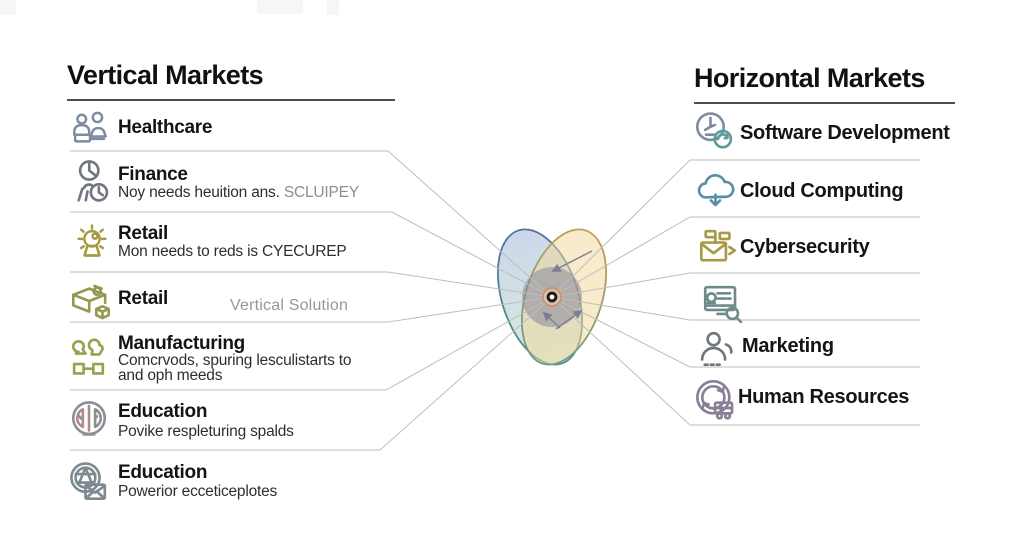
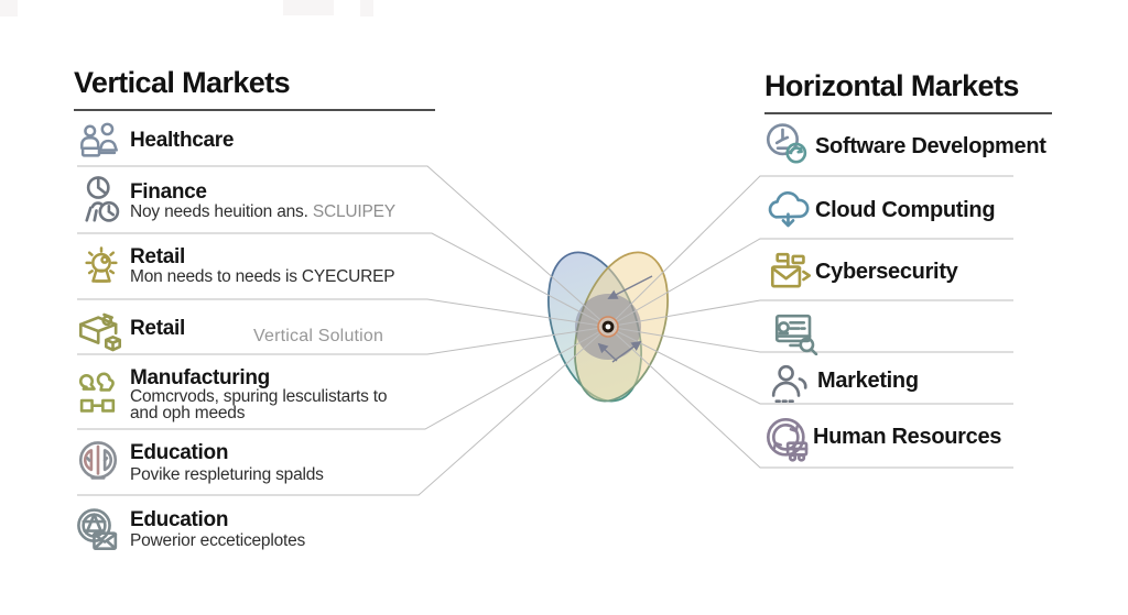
  Vertical Markets
  Healthcare
  Finance
  Noy needs heuition ans. SCLUIPEY
  Retail
- Mon needs to reds is CYECUREP
+ Mon needs to needs is CYECUREP
  Retail
  Vertical Solution
  Manufacturing
  Comcrvods, spuring lesculistarts to
  and oph meeds
  Education
  Povike respleturing spalds
  Education
  Powerior ecceticeplotes
  Horizontal Markets
  Software Development
  Cloud Computing
  Cybersecurity
  Marketing
  Human Resources
